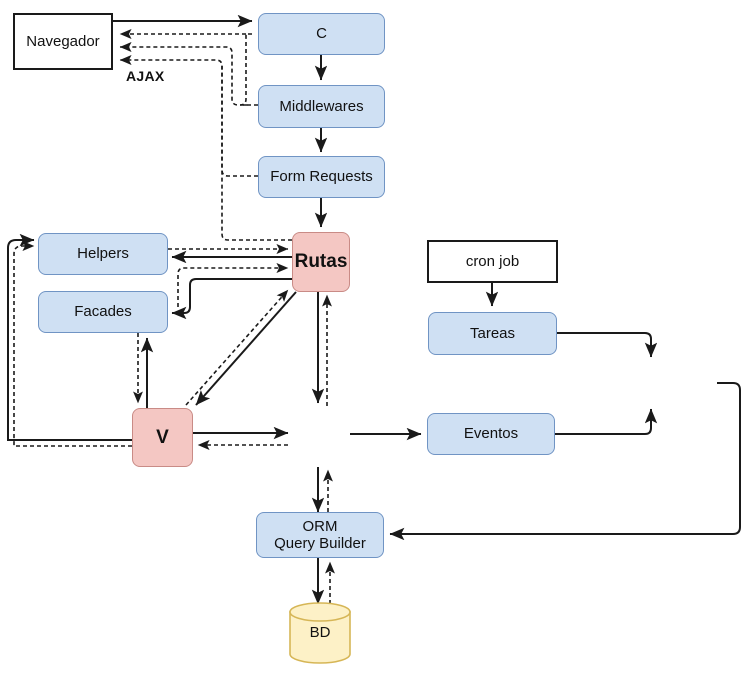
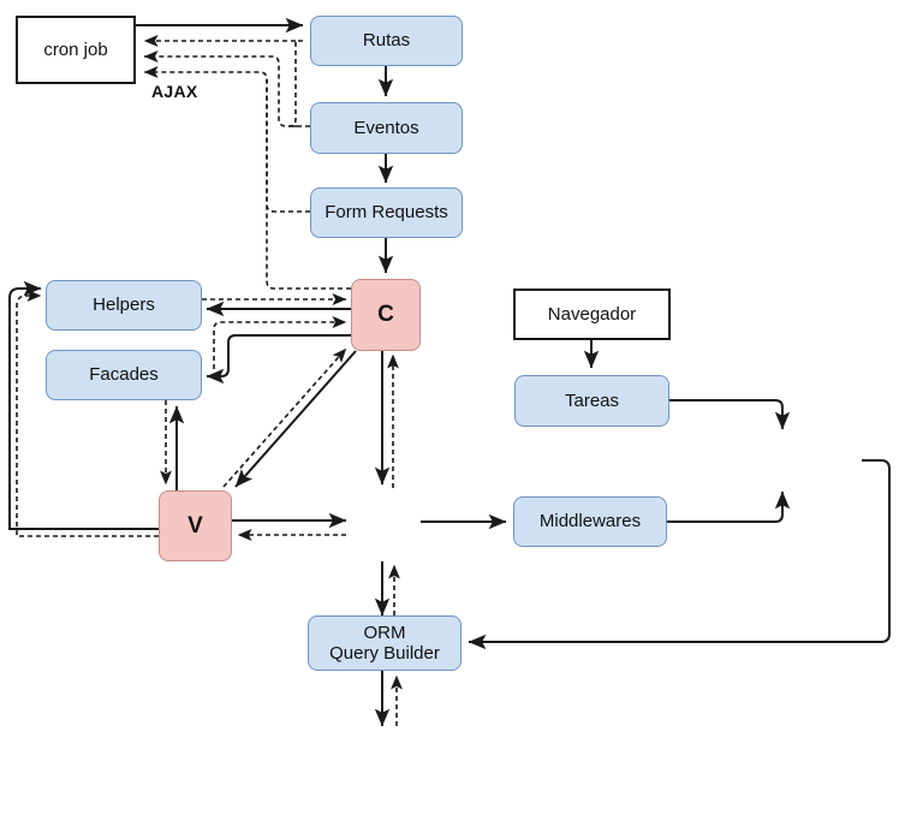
- Navegador
+ cron job
- C
+ Rutas
- Middlewares
+ Eventos
  Form Requests
  Helpers
  Facades
- Rutas
+ C
  V
- cron job
+ Navegador
  Tareas
- Eventos
+ Middlewares
  ORM
  Query Builder
- BD
  AJAX
